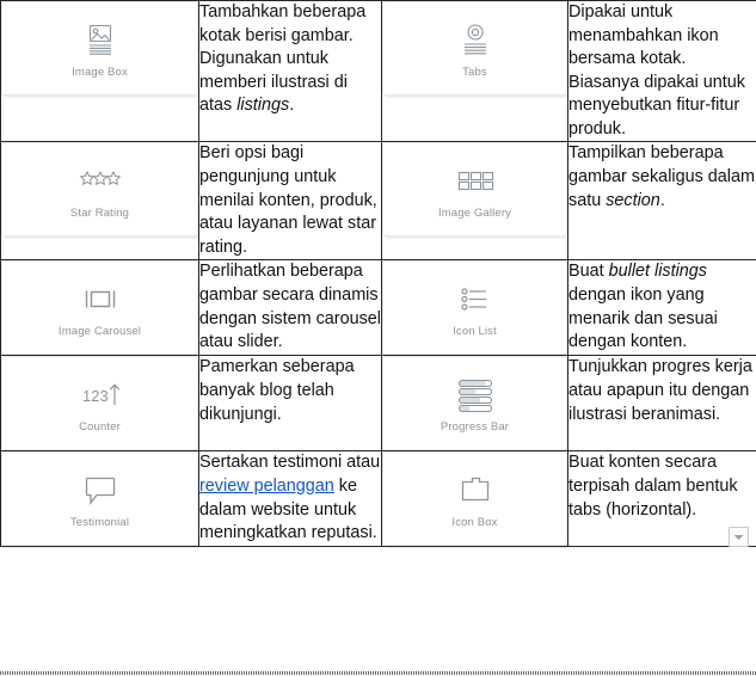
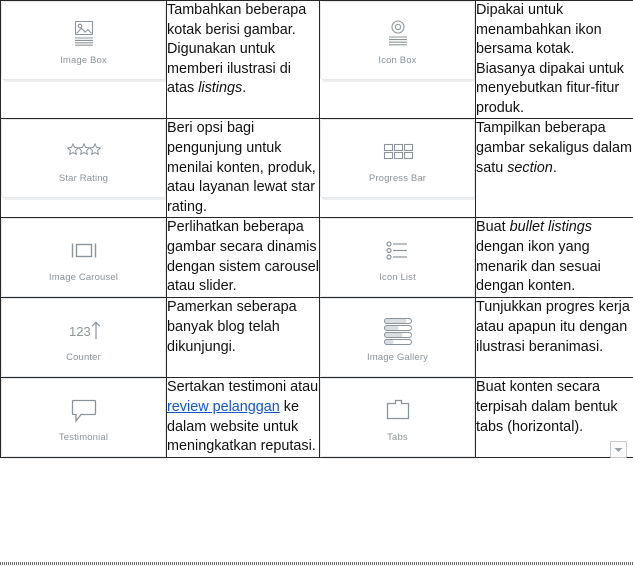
- Image Box	Tambahkan beberapa kotak berisi gambar. Digunakan untuk memberi ilustrasi di atas listings.	Tabs	Dipakai untuk menambahkan ikon bersama kotak. Biasanya dipakai untuk menyebutkan fitur-fitur produk.
+ Image Box	Tambahkan beberapa kotak berisi gambar. Digunakan untuk memberi ilustrasi di atas listings.	Icon Box	Dipakai untuk menambahkan ikon bersama kotak. Biasanya dipakai untuk menyebutkan fitur-fitur produk.
- Star Rating	Beri opsi bagi pengunjung untuk menilai konten, produk, atau layanan lewat star rating.	Image Gallery	Tampilkan beberapa gambar sekaligus dalam satu section.
+ Star Rating	Beri opsi bagi pengunjung untuk menilai konten, produk, atau layanan lewat star rating.	Progress Bar	Tampilkan beberapa gambar sekaligus dalam satu section.
  Image Carousel	Perlihatkan beberapa gambar secara dinamis dengan sistem carousel atau slider.	Icon List	Buat bullet listings dengan ikon yang menarik dan sesuai dengan konten.
- 123 Counter	Pamerkan seberapa banyak blog telah dikunjungi.	Progress Bar	Tunjukkan progres kerja atau apapun itu dengan ilustrasi beranimasi.
+ 123 Counter	Pamerkan seberapa banyak blog telah dikunjungi.	Image Gallery	Tunjukkan progres kerja atau apapun itu dengan ilustrasi beranimasi.
- Testimonial	Sertakan testimoni atau review pelanggan ke dalam website untuk meningkatkan reputasi.	Icon Box	Buat konten secara terpisah dalam bentuk tabs (horizontal).
+ Testimonial	Sertakan testimoni atau review pelanggan ke dalam website untuk meningkatkan reputasi.	Tabs	Buat konten secara terpisah dalam bentuk tabs (horizontal).
